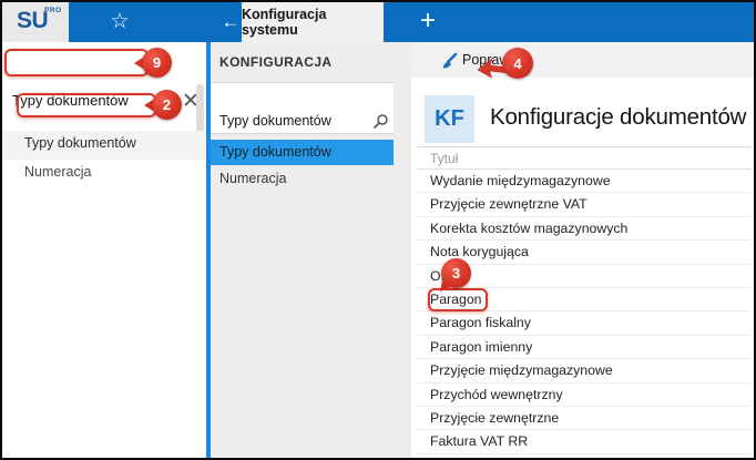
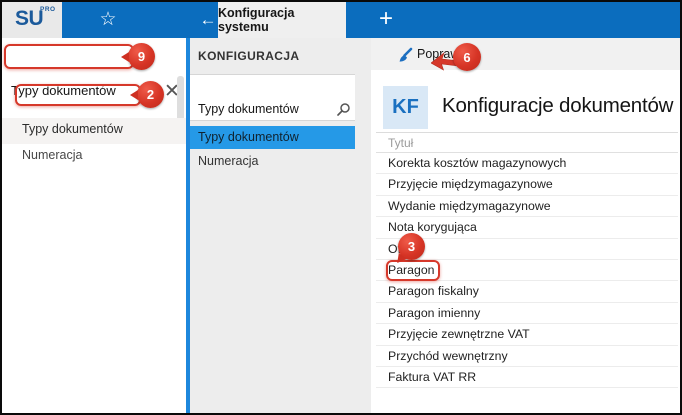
  SU
  ☆
  ←
  Konfiguracja systemu
  +
  Typy dokumentów
  ✕
  Typy dokumentów
  Numeracja
  KONFIGURACJA
  Typy dokumentów
  Typy dokumentów
  Numeracja
  Popra
  KF
  Konfiguracje dokumentów
  Tytuł
- Wydanie międzymagazynowe
+ Korekta kosztów magazynowych
- Przyjęcie zewnętrzne VAT
+ Przyjęcie międzymagazynowe
- Korekta kosztów magazynowych
+ Wydanie międzymagazynowe
  Nota korygująca
  Paragon
  Paragon fiskalny
  Paragon imienny
- Przyjęcie międzymagazynowe
+ Przyjęcie zewnętrzne VAT
  Przychód wewnętrzny
- Przyjęcie zewnętrzne
  Faktura VAT RR
  9
  2
  3
- 4
+ 6
